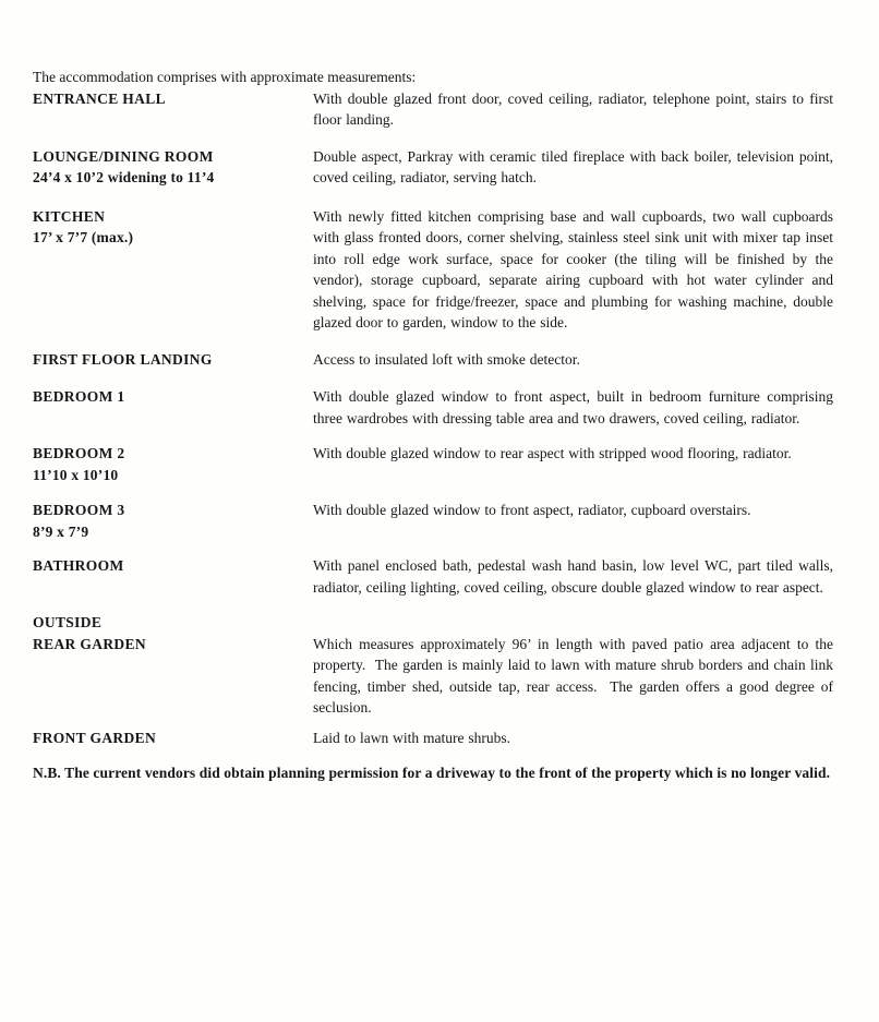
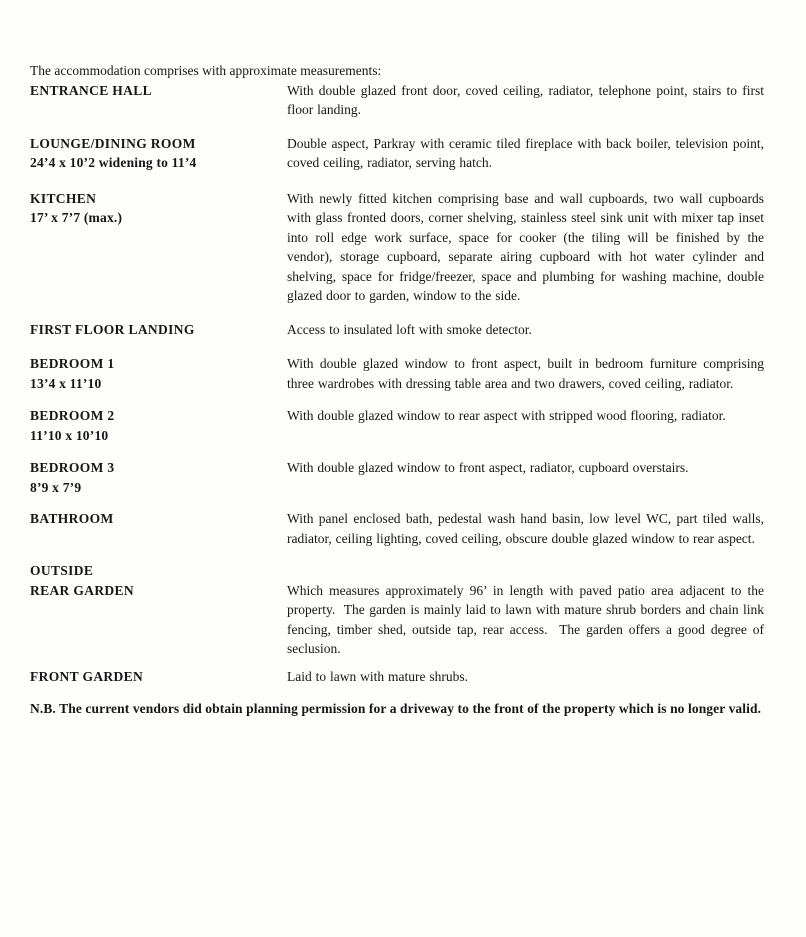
  The accommodation comprises with approximate measurements:
  ENTRANCE HALL
  With double glazed front door, coved ceiling, radiator, telephone point, stairs to first floor landing.
  LOUNGE/DINING ROOM
  24’4 x 10’2 widening to 11’4
  Double aspect, Parkray with ceramic tiled fireplace with back boiler, television point, coved ceiling, radiator, serving hatch.
  KITCHEN
  17’ x 7’7 (max.)
  With newly fitted kitchen comprising base and wall cupboards, two wall cupboards with glass fronted doors, corner shelving, stainless steel sink unit with mixer tap inset into roll edge work surface, space for cooker (the tiling will be finished by the vendor), storage cupboard, separate airing cupboard with hot water cylinder and shelving, space for fridge/freezer, space and plumbing for washing machine, double glazed door to garden, window to the side.
  FIRST FLOOR LANDING
  Access to insulated loft with smoke detector.
  BEDROOM 1
+ 13’4 x 11’10
  With double glazed window to front aspect, built in bedroom furniture comprising three wardrobes with dressing table area and two drawers, coved ceiling, radiator.
  BEDROOM 2
  11’10 x 10’10
  With double glazed window to rear aspect with stripped wood flooring, radiator.
  BEDROOM 3
  8’9 x 7’9
  With double glazed window to front aspect, radiator, cupboard overstairs.
  BATHROOM
  With panel enclosed bath, pedestal wash hand basin, low level WC, part tiled walls, radiator, ceiling lighting, coved ceiling, obscure double glazed window to rear aspect.
  OUTSIDE
  REAR GARDEN
  Which measures approximately 96’ in length with paved patio area adjacent to the property. The garden is mainly laid to lawn with mature shrub borders and chain link fencing, timber shed, outside tap, rear access. The garden offers a good degree of seclusion.
  FRONT GARDEN
  Laid to lawn with mature shrubs.
  N.B. The current vendors did obtain planning permission for a driveway to the front of the property which is no longer valid.
